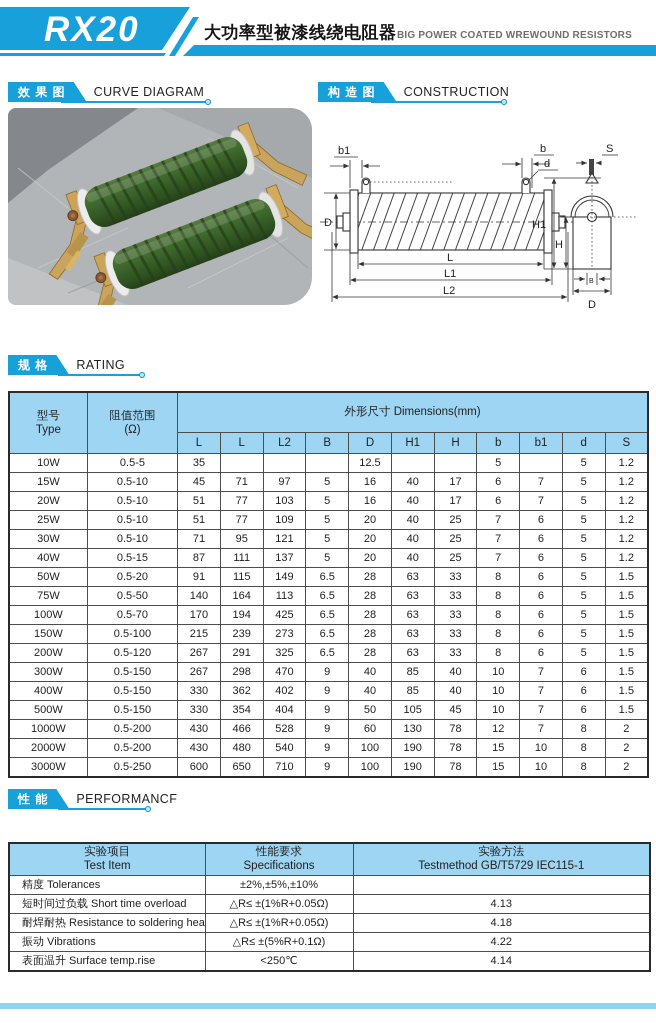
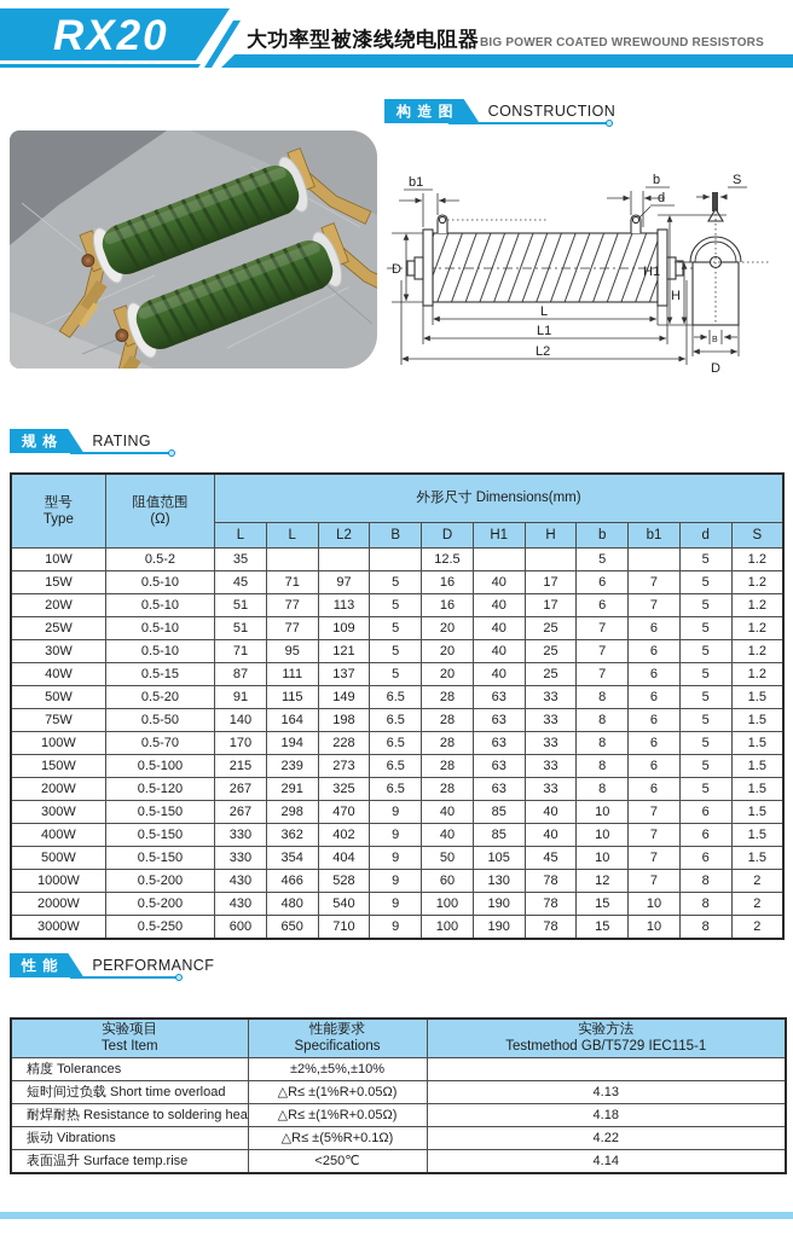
  RX20
  大功率型被漆线绕电阻器
  BIG POWER COATED WREWOUND RESISTORS
- 效 果 图
- CURVE DIAGRAM
  构 造 图
  CONSTRUCTION
  规 格
  RATING
  性 能
  PERFORMANCF
  b1
  b
  d
  D
  L
  L1
  L2
  S
  H1
  H
  D
  型号 Type	阻值范围 (Ω)	外形尺寸 Dimensions(mm)
  L	L	L2	B	D	H1	H	b	b1	d	S
- 10W	0.5-5	35				12.5			5		5	1.2
+ 10W	0.5-2	35				12.5			5		5	1.2
  15W	0.5-10	45	71	97	5	16	40	17	6	7	5	1.2
- 20W	0.5-10	51	77	103	5	16	40	17	6	7	5	1.2
+ 20W	0.5-10	51	77	113	5	16	40	17	6	7	5	1.2
  25W	0.5-10	51	77	109	5	20	40	25	7	6	5	1.2
  30W	0.5-10	71	95	121	5	20	40	25	7	6	5	1.2
  40W	0.5-15	87	111	137	5	20	40	25	7	6	5	1.2
  50W	0.5-20	91	115	149	6.5	28	63	33	8	6	5	1.5
- 75W	0.5-50	140	164	113	6.5	28	63	33	8	6	5	1.5
+ 75W	0.5-50	140	164	198	6.5	28	63	33	8	6	5	1.5
- 100W	0.5-70	170	194	425	6.5	28	63	33	8	6	5	1.5
+ 100W	0.5-70	170	194	228	6.5	28	63	33	8	6	5	1.5
  150W	0.5-100	215	239	273	6.5	28	63	33	8	6	5	1.5
  200W	0.5-120	267	291	325	6.5	28	63	33	8	6	5	1.5
  300W	0.5-150	267	298	470	9	40	85	40	10	7	6	1.5
  400W	0.5-150	330	362	402	9	40	85	40	10	7	6	1.5
  500W	0.5-150	330	354	404	9	50	105	45	10	7	6	1.5
  1000W	0.5-200	430	466	528	9	60	130	78	12	7	8	2
  2000W	0.5-200	430	480	540	9	100	190	78	15	10	8	2
  3000W	0.5-250	600	650	710	9	100	190	78	15	10	8	2
  实验项目 Test Item	性能要求 Specifications	实验方法 Testmethod GB/T5729 IEC115-1
  精度 Tolerances	±2%,±5%,±10%
  短时间过负载 Short time overload	△R≤ ±(1%R+0.05Ω)	4.13
  耐焊耐热 Resistance to soldering hea	△R≤ ±(1%R+0.05Ω)	4.18
  振动 Vibrations	△R≤ ±(5%R+0.1Ω)	4.22
  表面温升 Surface temp.rise	<250℃	4.14
